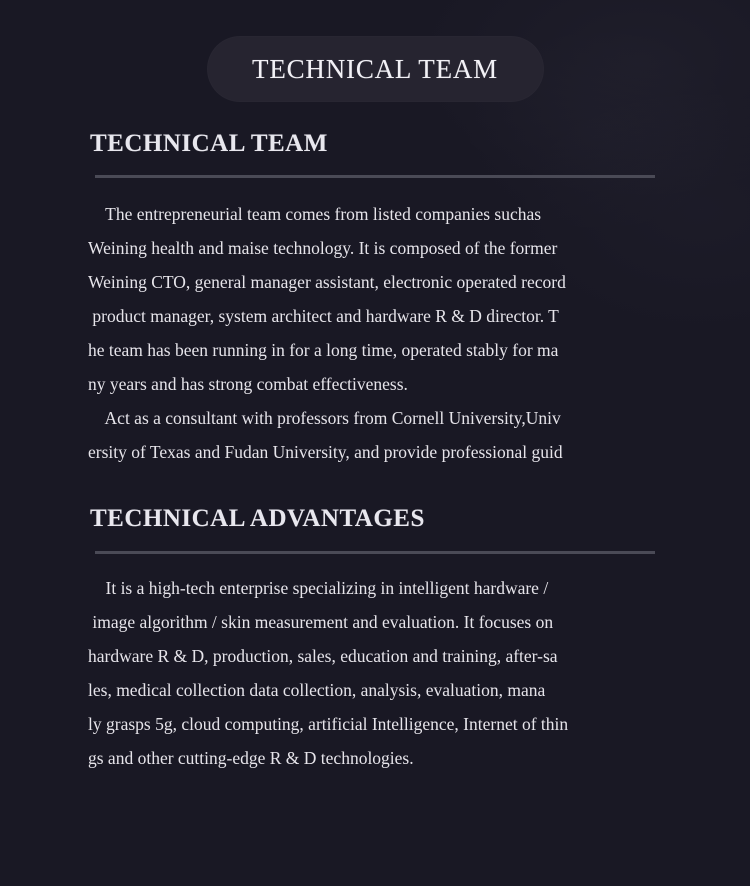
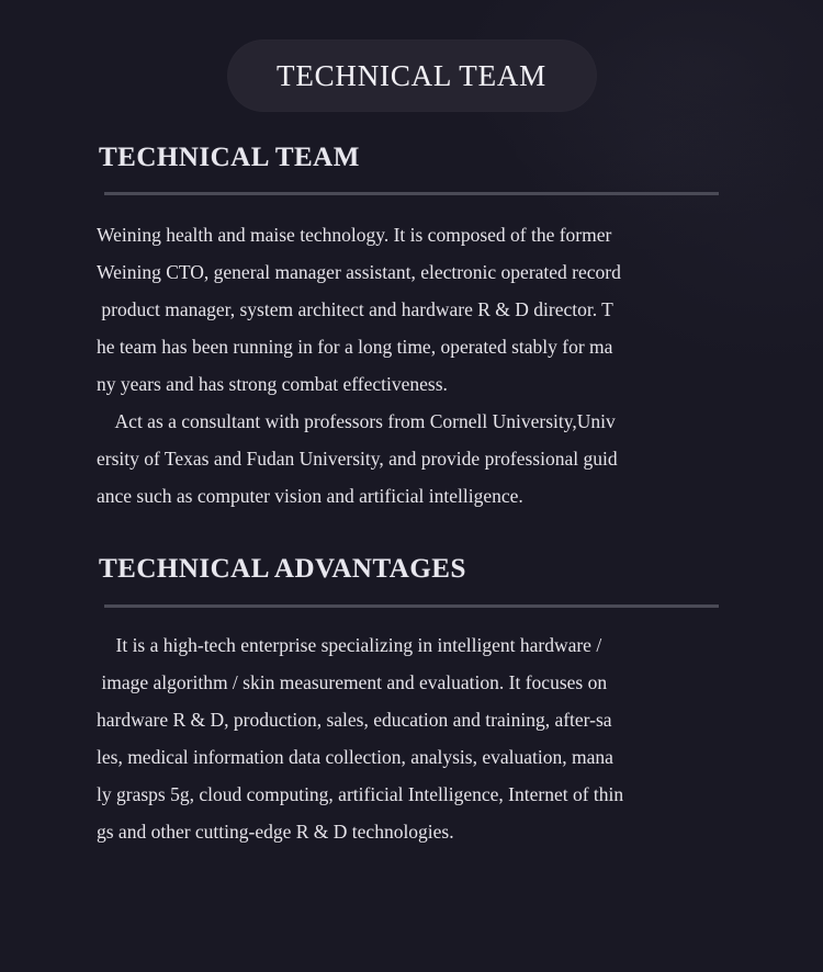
  TECHNICAL TEAM
  TECHNICAL TEAM
- The entrepreneurial team comes from listed companies suchas
  Weining health and maise technology. It is composed of the former
  Weining CTO, general manager assistant, electronic operated record
  product manager, system architect and hardware R & D director. T
  he team has been running in for a long time, operated stably for ma
  ny years and has strong combat effectiveness.
  Act as a consultant with professors from Cornell University,Univ
  ersity of Texas and Fudan University, and provide professional guid
+ ance such as computer vision and artificial intelligence.
  TECHNICAL ADVANTAGES
  It is a high-tech enterprise specializing in intelligent hardware /
  image algorithm / skin measurement and evaluation. It focuses on
  hardware R & D, production, sales, education and training, after-sa
- les, medical collection data collection, analysis, evaluation, mana
+ les, medical information data collection, analysis, evaluation, mana
  ly grasps 5g, cloud computing, artificial Intelligence, Internet of thin
  gs and other cutting-edge R & D technologies.
